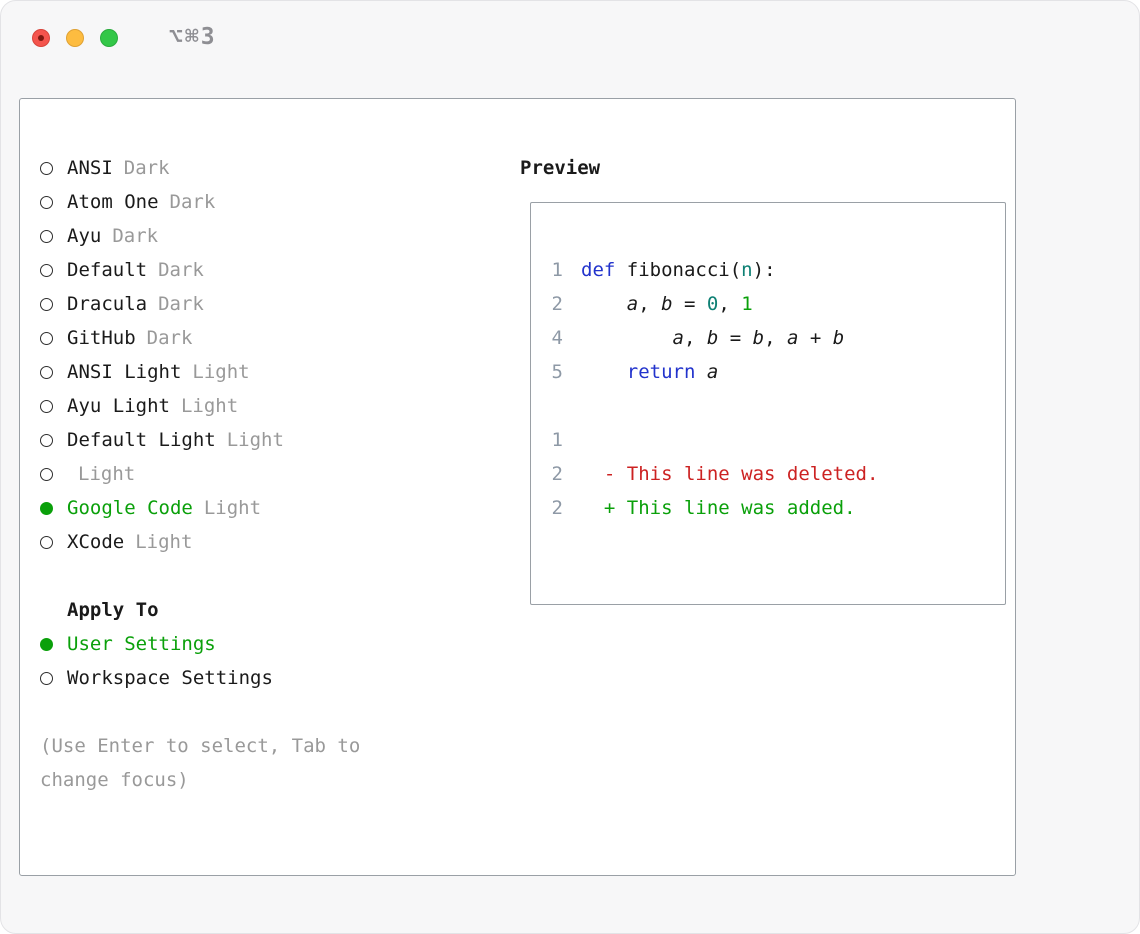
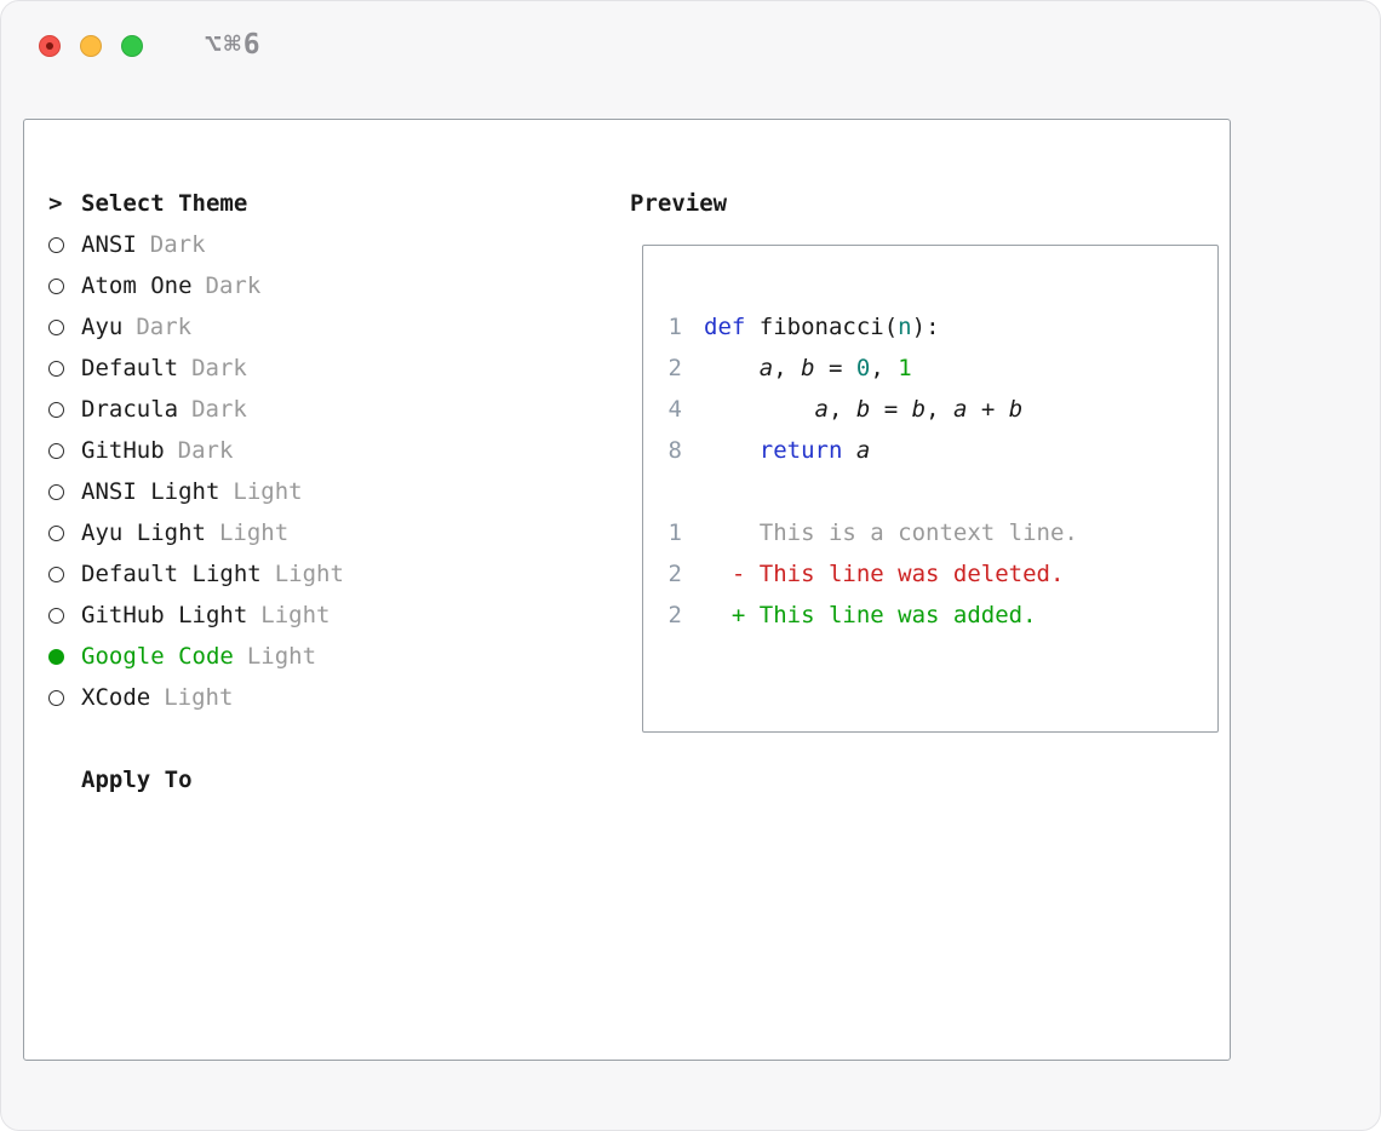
- ⌥⌘3
+ ⌥⌘6
+ > Select Theme
  ANSI
  Dark
  Atom One
  Dark
  Ayu
  Dark
  Default
  Dark
  Dracula
  Dark
  GitHub
  Dark
  ANSI Light
  Light
  Ayu Light
  Light
  Default Light
  Light
+ GitHub Light
  Light
  Google Code
  Light
  XCode
  Light
  Apply To
- User Settings
- Workspace Settings
- (Use Enter to select, Tab to change focus)
  Preview
  1
  def
  fibonacci(
  n
  ):
  2
  a
  ,
  b
  =
  0
  ,
  1
  4
  a
  ,
  b
  =
  b
  ,
  a
  +
  b
- 5
+ 8
  return
  a
  1
+ This is a context line.
  2
  - This line was deleted.
  2
  + This line was added.
